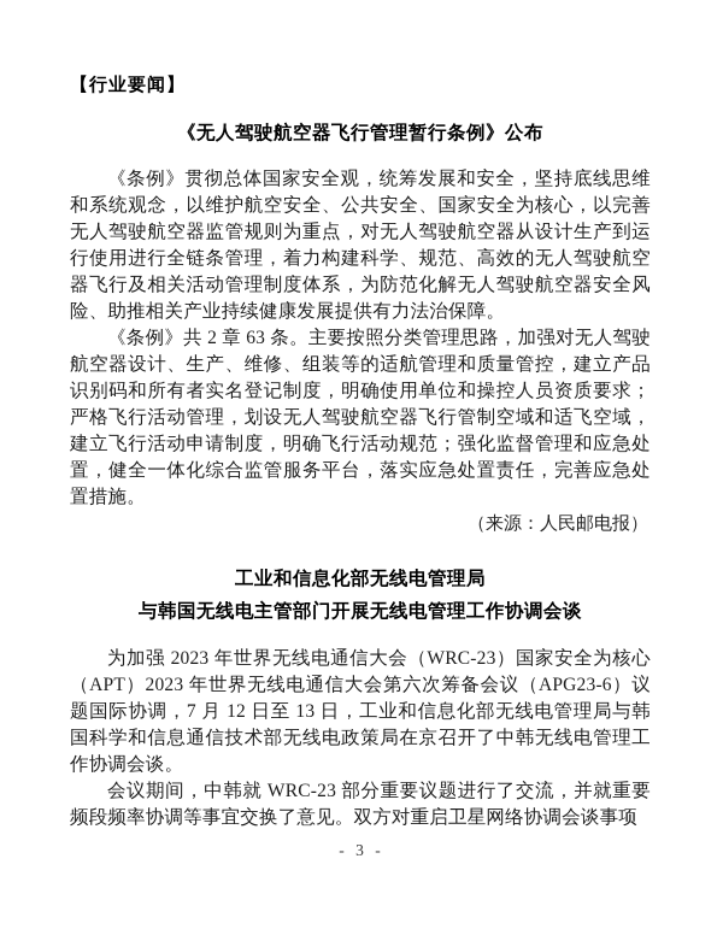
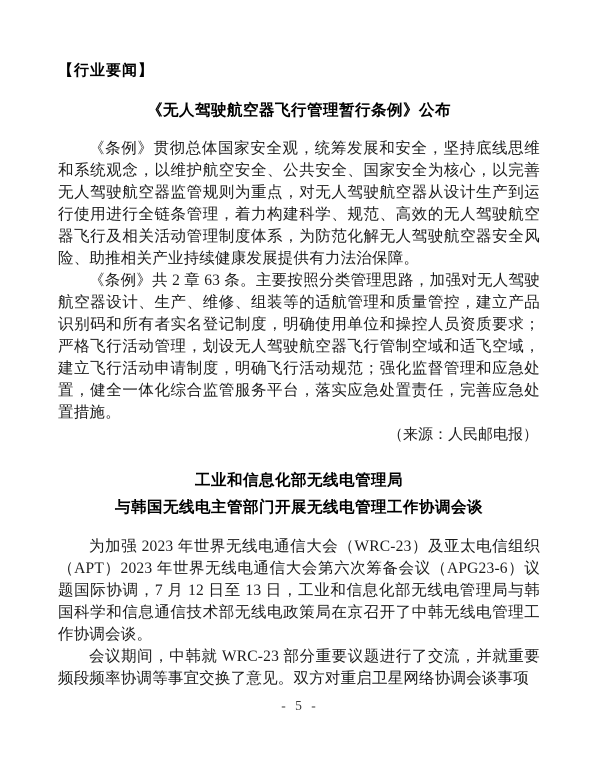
  【行业要闻】
  《无人驾驶航空器飞行管理暂行条例》公布
  《条例》贯彻总体国家安全观，统筹发展和安全，坚持底线思维和系统观念，以维护航空安全、公共安全、国家安全为核心，以完善无人驾驶航空器监管规则为重点，对无人驾驶航空器从设计生产到运行使用进行全链条管理，着力构建科学、规范、高效的无人驾驶航空器飞行及相关活动管理制度体系，为防范化解无人驾驶航空器安全风险、助推相关产业持续健康发展提供有力法治保障。
  《条例》共 2 章 63 条。主要按照分类管理思路，加强对无人驾驶航空器设计、生产、维修、组装等的适航管理和质量管控，建立产品识别码和所有者实名登记制度，明确使用单位和操控人员资质要求；严格飞行活动管理，划设无人驾驶航空器飞行管制空域和适飞空域，建立飞行活动申请制度，明确飞行活动规范；强化监督管理和应急处置，健全一体化综合监管服务平台，落实应急处置责任，完善应急处置措施。
  （来源：人民邮电报）
  工业和信息化部无线电管理局
  与韩国无线电主管部门开展无线电管理工作协调会谈
- 为加强 2023 年世界无线电通信大会（WRC-23）国家安全为核心（APT）2023 年世界无线电通信大会第六次筹备会议（APG23-6）议题国际协调，7 月 12 日至 13 日，工业和信息化部无线电管理局与韩国科学和信息通信技术部无线电政策局在京召开了中韩无线电管理工作协调会谈。
+ 为加强 2023 年世界无线电通信大会（WRC-23）及亚太电信组织（APT）2023 年世界无线电通信大会第六次筹备会议（APG23-6）议题国际协调，7 月 12 日至 13 日，工业和信息化部无线电管理局与韩国科学和信息通信技术部无线电政策局在京召开了中韩无线电管理工作协调会谈。
  会议期间，中韩就 WRC-23 部分重要议题进行了交流，并就重要频段频率协调等事宜交换了意见。双方对重启卫星网络协调会谈事项
- - 3 -
+ - 5 -
